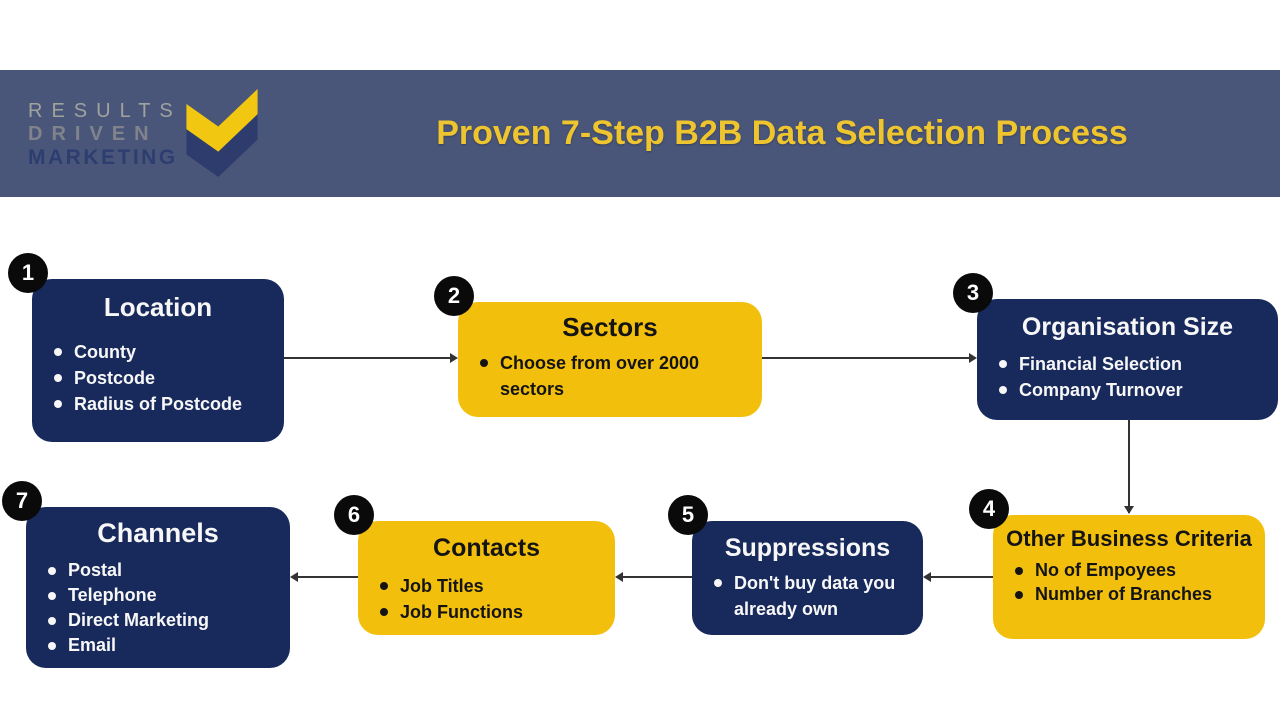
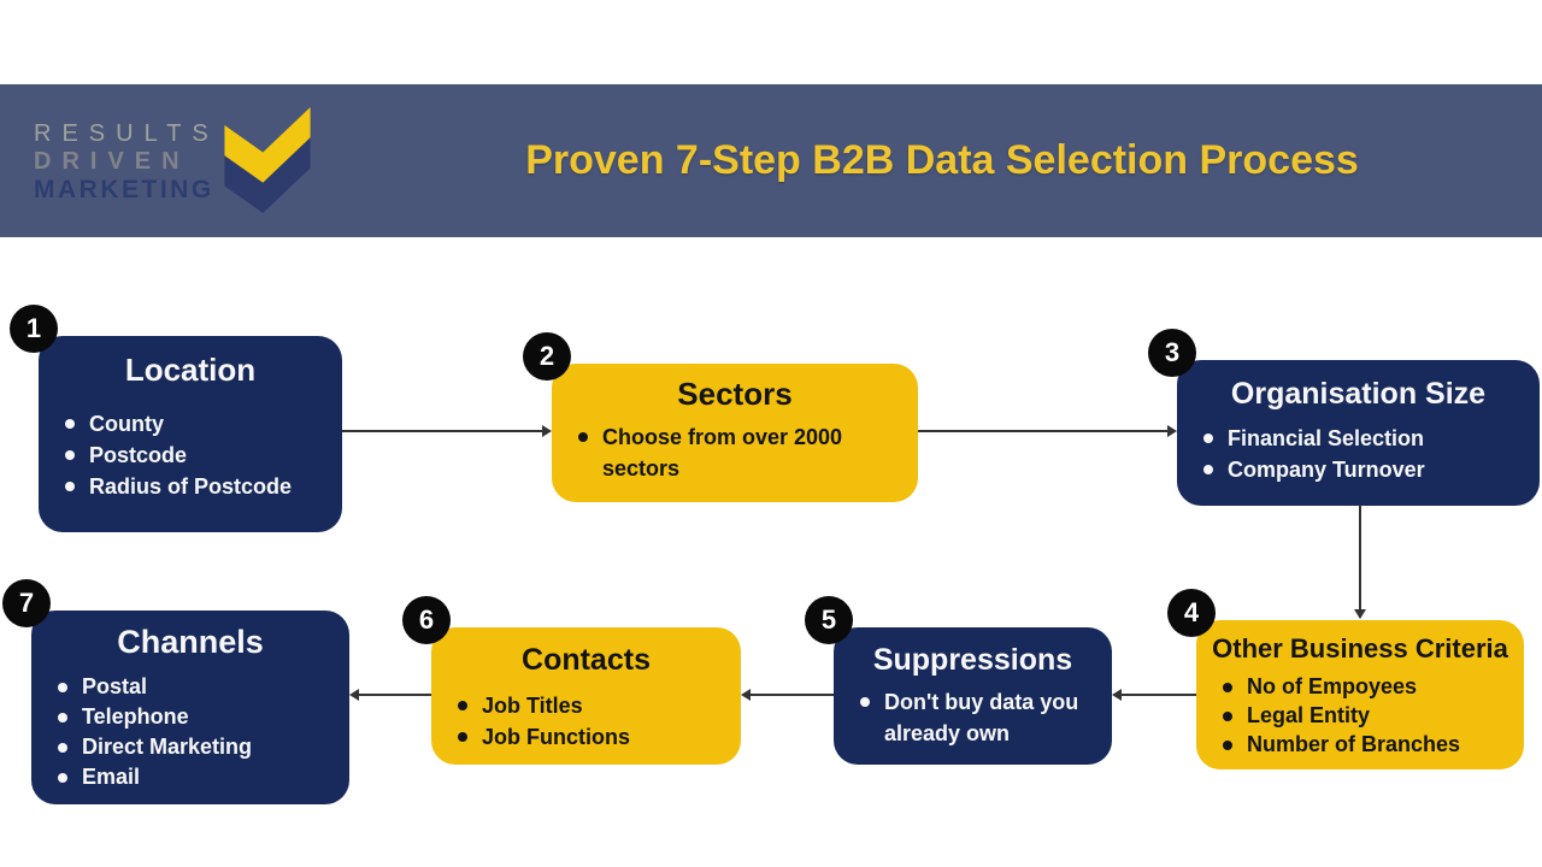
  RESULTS
  DRIVEN
  MARKETING
  Proven 7-Step B2B Data Selection Process
  1
  Location
  County
  Postcode
  Radius of Postcode
  2
  Sectors
  Choose from over 2000 sectors
  3
  Organisation Size
  Financial Selection
  Company Turnover
  4
  Other Business Criteria
  No of Empoyees
+ Legal Entity
  Number of Branches
  5
  Suppressions
  Don't buy data you already own
  6
  Contacts
  Job Titles
  Job Functions
  7
  Channels
  Postal
  Telephone
  Direct Marketing
  Email
